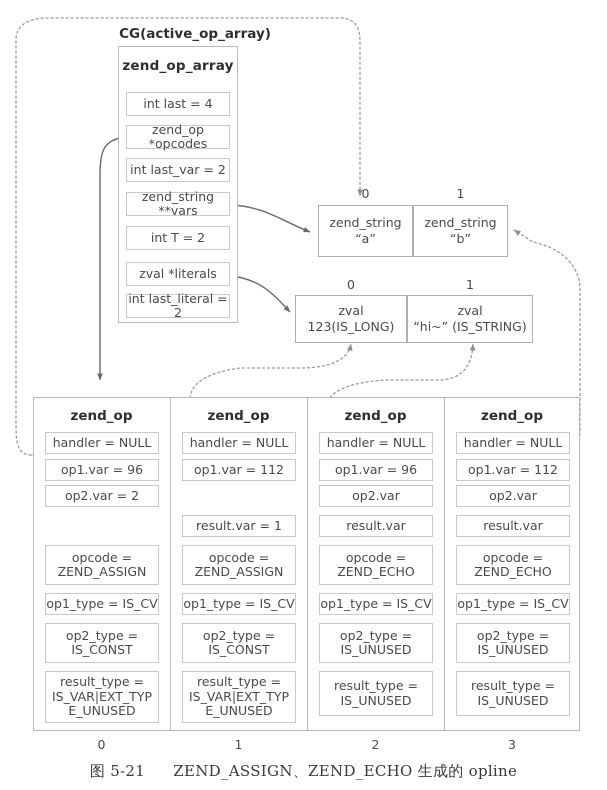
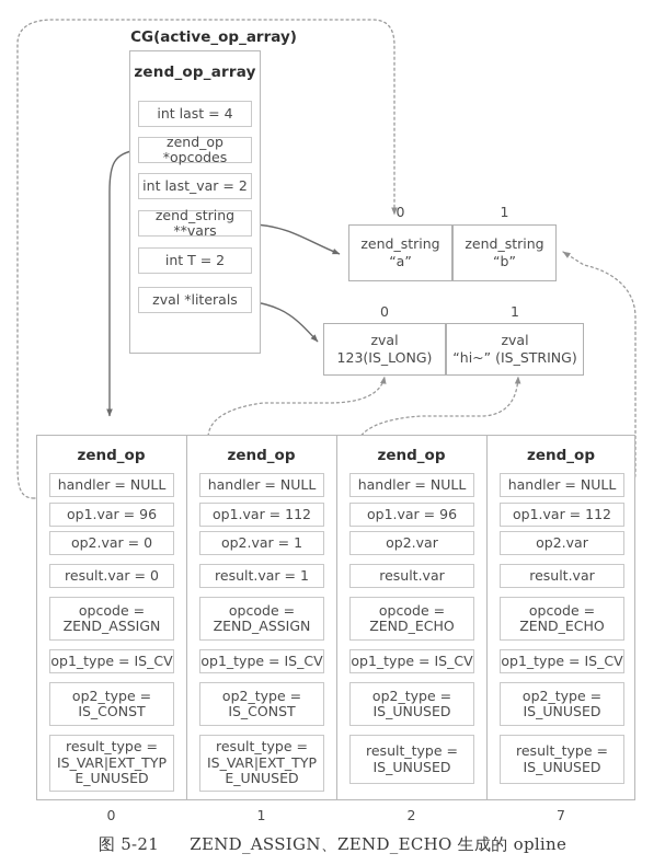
  CG(active_op_array)
  zend_op_array
  int last = 4
  zend_op *opcodes
  int last_var = 2
  zend_string **vars
  int T = 2
  zval *literals
- int last_literal = 2
  0
  1
  zend_string
  “a”
  zend_string
  “b”
  0
  1
  zval
  123(IS_LONG)
  zval
  “hi~” (IS_STRING)
  zend_op
  handler = NULL
  op1.var = 96
- op2.var = 2
+ op2.var = 0
+ result.var = 0
  opcode =
  ZEND_ASSIGN
  op1_type = IS_CV
  op2_type =
  IS_CONST
  result_type =
  IS_VAR|EXT_TYP
  E_UNUSED
  zend_op
  handler = NULL
  op1.var = 112
+ op2.var = 1
  result.var = 1
  opcode =
  ZEND_ASSIGN
  op1_type = IS_CV
  op2_type =
  IS_CONST
  result_type =
  IS_VAR|EXT_TYP
  E_UNUSED
  zend_op
  handler = NULL
  op1.var = 96
  op2.var
  result.var
  opcode =
  ZEND_ECHO
  op1_type = IS_CV
  op2_type =
  IS_UNUSED
  result_type =
  IS_UNUSED
  zend_op
  handler = NULL
  op1.var = 112
  op2.var
  result.var
  opcode =
  ZEND_ECHO
  op1_type = IS_CV
  op2_type =
  IS_UNUSED
  result_type =
  IS_UNUSED
  0
  1
  2
- 3
+ 7
  图 5-21 ZEND_ASSIGN、ZEND_ECHO 生成的 opline
